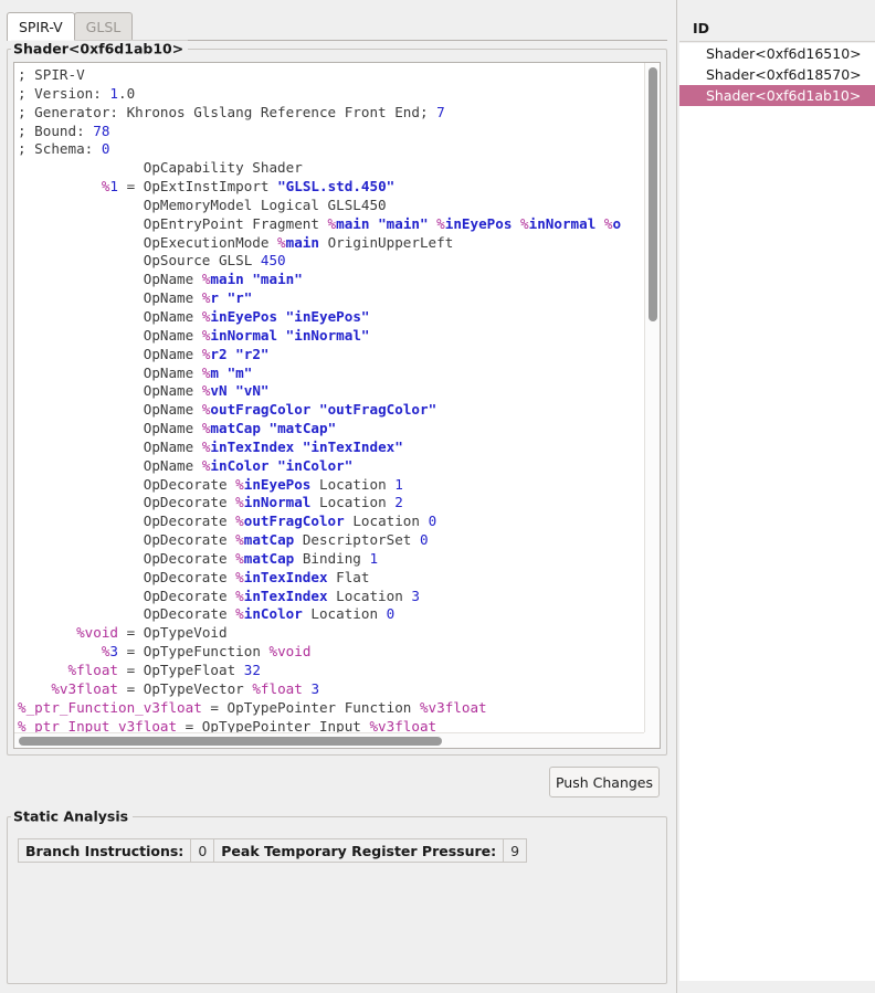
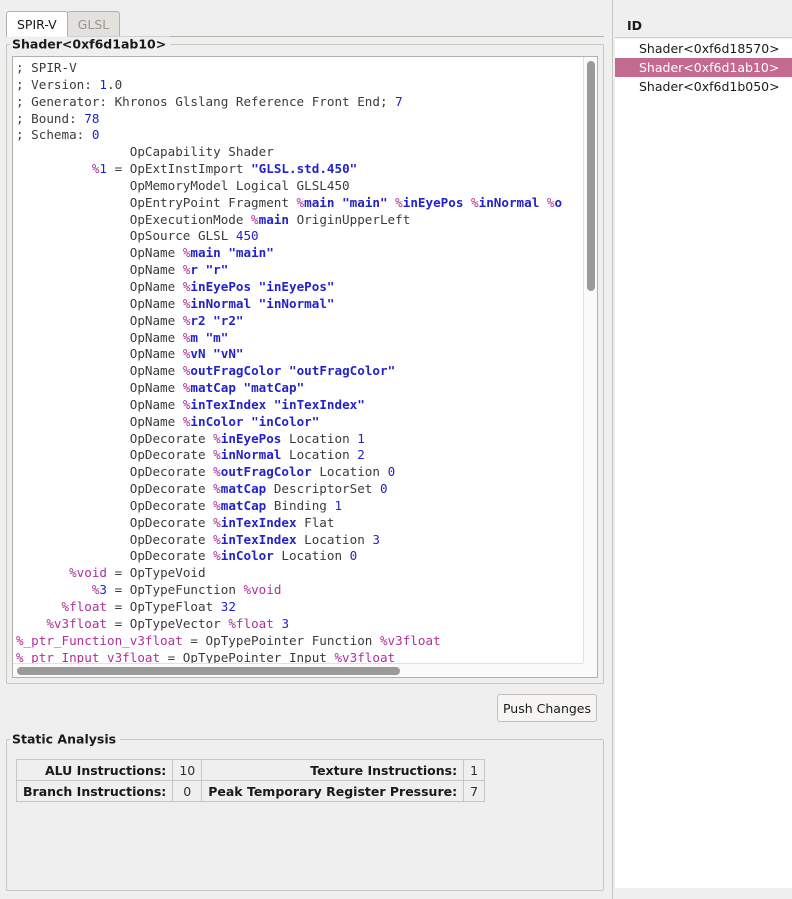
  SPIR-V
  GLSL
  Shader<0xf6d1ab10>
  ; SPIR-V
  ; Version: 1.0
  ; Generator: Khronos Glslang Reference Front End; 7
  ; Bound: 78
  ; Schema: 0
  OpCapability Shader
  %1 = OpExtInstImport "GLSL.std.450"
  OpMemoryModel Logical GLSL450
  OpEntryPoint Fragment %main "main" %inEyePos %inNormal %o
  OpExecutionMode %main OriginUpperLeft
  OpSource GLSL 450
  OpName %main "main"
  OpName %r "r"
  OpName %inEyePos "inEyePos"
  OpName %inNormal "inNormal"
  OpName %r2 "r2"
  OpName %m "m"
  OpName %vN "vN"
  OpName %outFragColor "outFragColor"
  OpName %matCap "matCap"
  OpName %inTexIndex "inTexIndex"
  OpName %inColor "inColor"
  OpDecorate %inEyePos Location 1
  OpDecorate %inNormal Location 2
  OpDecorate %outFragColor Location 0
  OpDecorate %matCap DescriptorSet 0
  OpDecorate %matCap Binding 1
  OpDecorate %inTexIndex Flat
  OpDecorate %inTexIndex Location 3
  OpDecorate %inColor Location 0 %void = OpTypeVoid
  %3 = OpTypeFunction %void %float = OpTypeFloat 32 %v3float = OpTypeVector %float 3 %_ptr_Function_v3float = OpTypePointer Function %v3float %_ptr_Input_v3float = OpTypePointer Input %v3float
  Push Changes
  Static Analysis
+ ALU Instructions:	10	Texture Instructions:	1
- Branch Instructions:	0	Peak Temporary Register Pressure:	9
+ Branch Instructions:	0	Peak Temporary Register Pressure:	7
  ID
- Shader<0xf6d16510>
  Shader<0xf6d18570>
  Shader<0xf6d1ab10>
+ Shader<0xf6d1b050>
